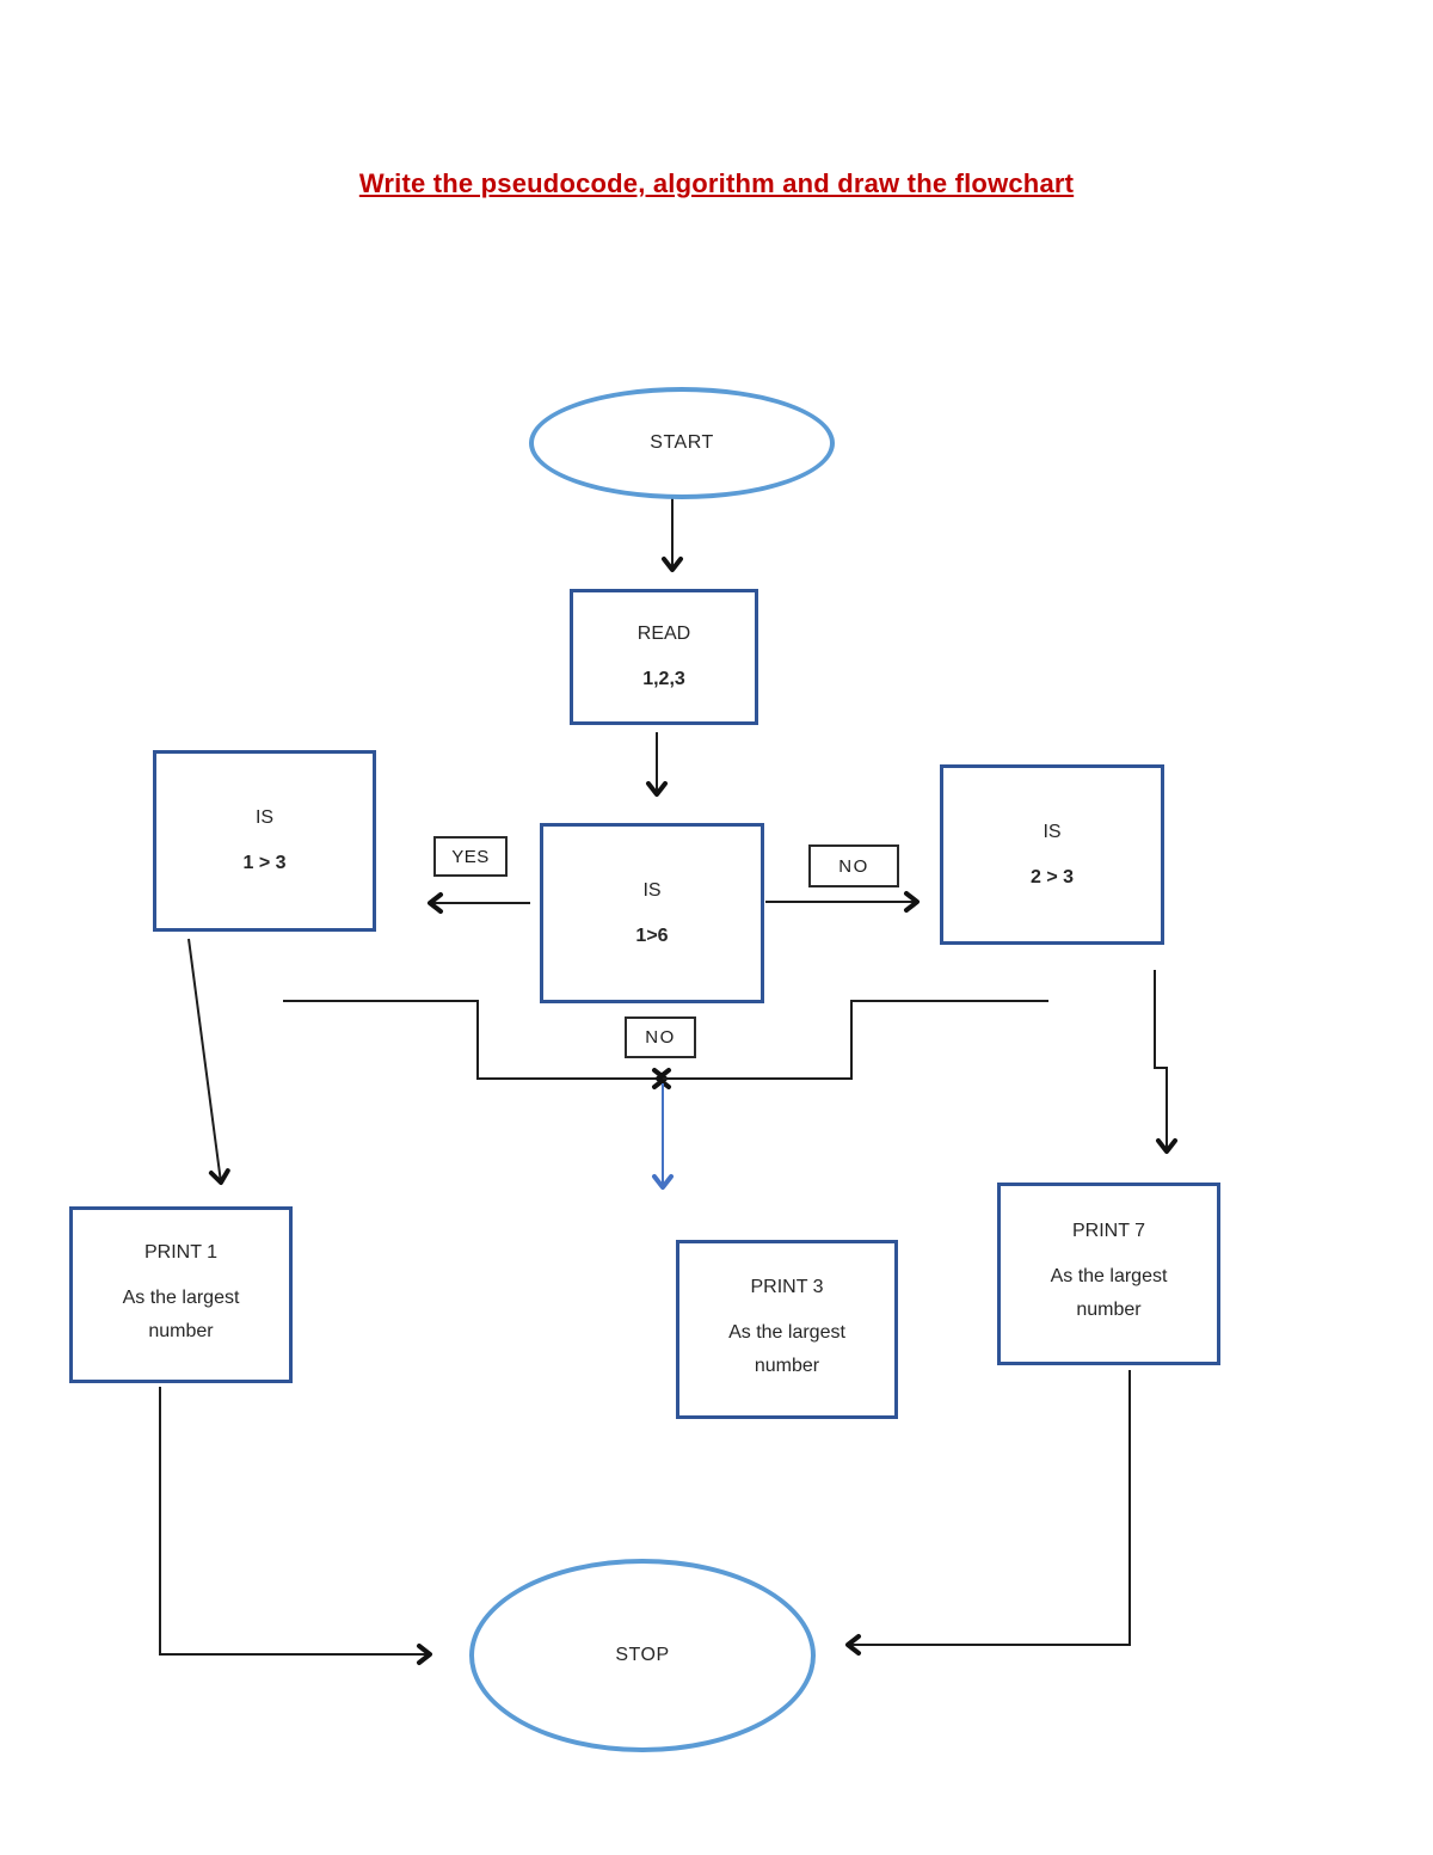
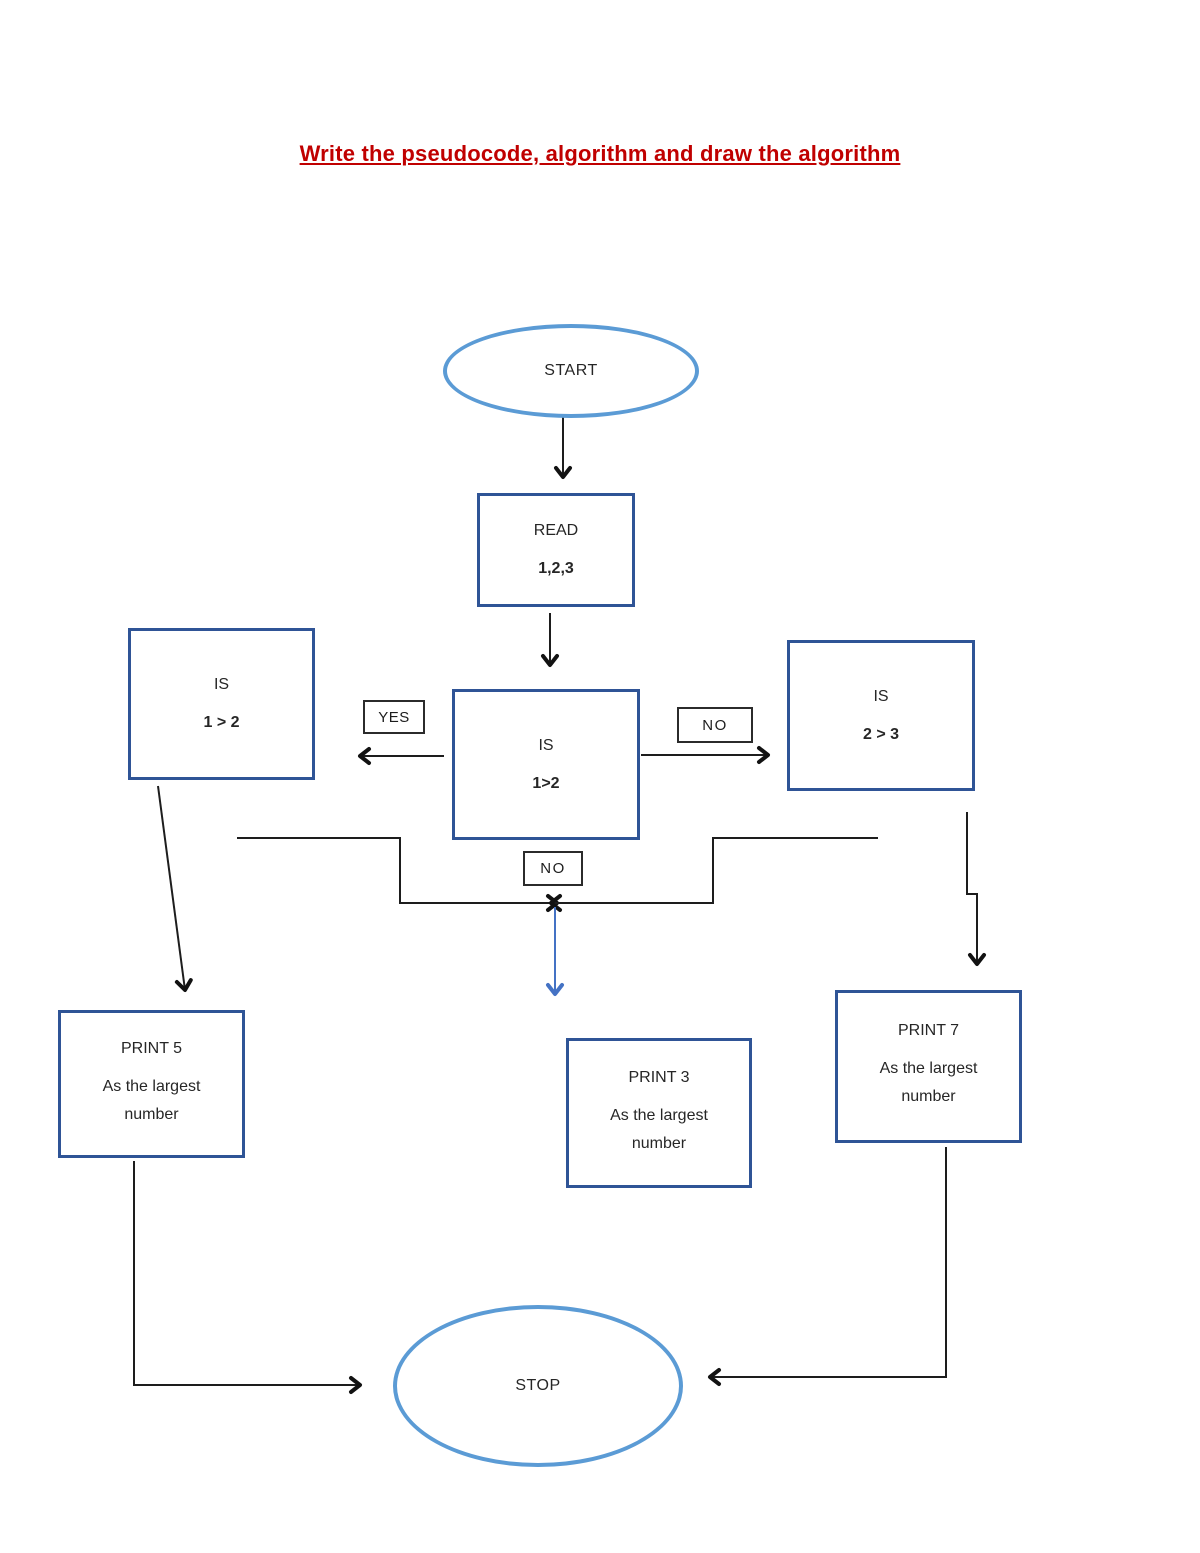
- Write the pseudocode, algorithm and draw the flowchart
+ Write the pseudocode, algorithm and draw the algorithm
  START
  READ
  1,2,3
  IS
- 1 > 3
+ 1 > 2
  IS
- 1>6
+ 1>2
  IS
  2 > 3
  YES
  NO
  NO
- PRINT 1
+ PRINT 5
  As the largest
  number
  PRINT 3
  As the largest
  number
  PRINT 7
  As the largest
  number
  STOP
